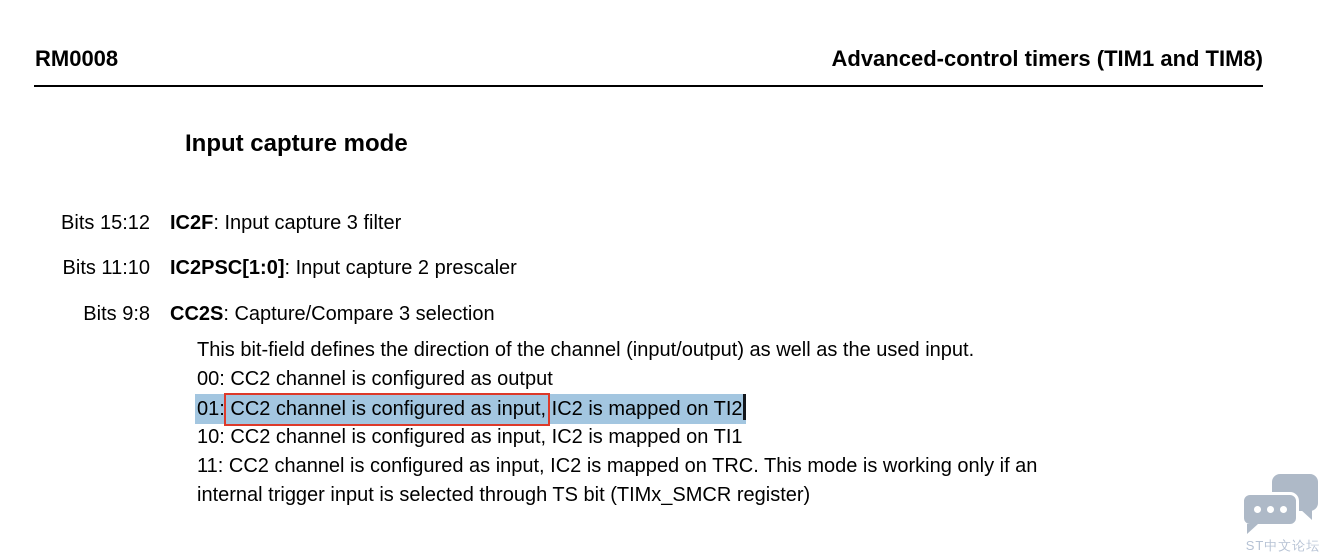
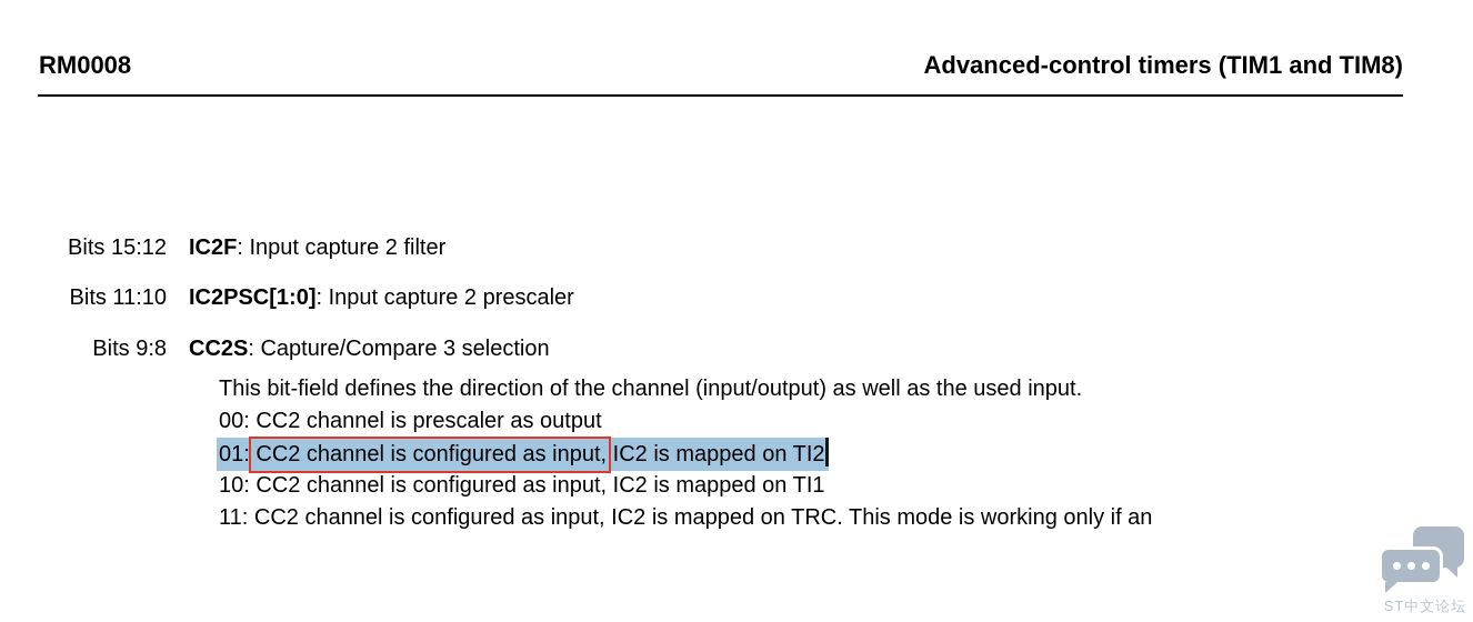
  RM0008
  Advanced-control timers (TIM1 and TIM8)
- Input capture mode
- Bits 15:12 IC2F: Input capture 3 filter
+ Bits 15:12 IC2F: Input capture 2 filter
  Bits 11:10 IC2PSC[1:0]: Input capture 2 prescaler
  Bits 9:8 CC2S: Capture/Compare 3 selection
  This bit-field defines the direction of the channel (input/output) as well as the used input.
- 00: CC2 channel is configured as output
+ 00: CC2 channel is prescaler as output
  01: CC2 channel is configured as input, IC2 is mapped on TI2
  10: CC2 channel is configured as input, IC2 is mapped on TI1
  11: CC2 channel is configured as input, IC2 is mapped on TRC. This mode is working only if an
- internal trigger input is selected through TS bit (TIMx_SMCR register)
  ST中文论坛
